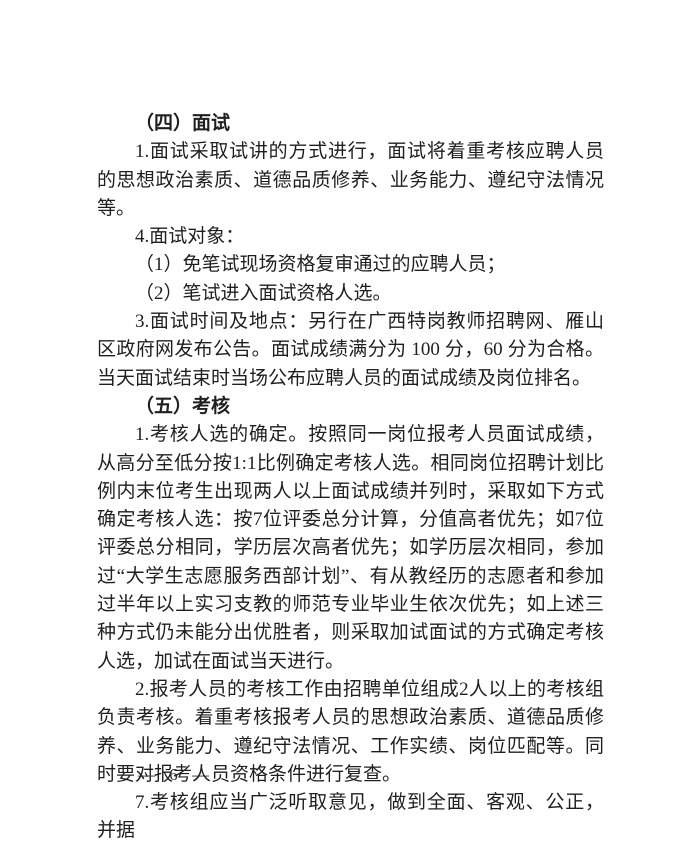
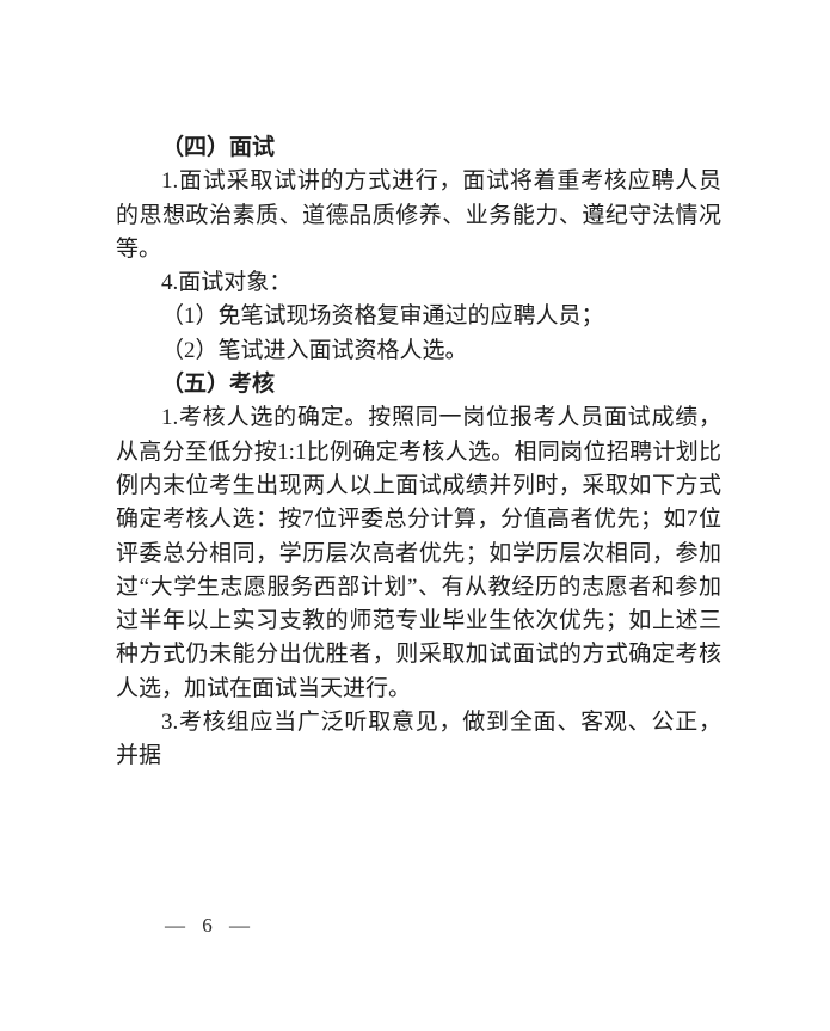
  （四）面试
  1.面试采取试讲的方式进行，面试将着重考核应聘人员的思想政治素质、道德品质修养、业务能力、遵纪守法情况等。
  4.面试对象：
  （1）免笔试现场资格复审通过的应聘人员；
  （2）笔试进入面试资格人选。
- 3.面试时间及地点：另行在广西特岗教师招聘网、雁山区政府网发布公告。面试成绩满分为 100 分，60 分为合格。当天面试结束时当场公布应聘人员的面试成绩及岗位排名。
  （五）考核
  1.考核人选的确定。按照同一岗位报考人员面试成绩，从高分至低分按1:1比例确定考核人选。相同岗位招聘计划比例内末位考生出现两人以上面试成绩并列时，采取如下方式确定考核人选：按7位评委总分计算，分值高者优先；如7位评委总分相同，学历层次高者优先；如学历层次相同，参加过“大学生志愿服务西部计划”、有从教经历的志愿者和参加过半年以上实习支教的师范专业毕业生依次优先；如上述三种方式仍未能分出优胜者，则采取加试面试的方式确定考核人选，加试在面试当天进行。
- 2.报考人员的考核工作由招聘单位组成2人以上的考核组负责考核。着重考核报考人员的思想政治素质、道德品质修养、业务能力、遵纪守法情况、工作实绩、岗位匹配等。同时要对报考人员资格条件进行复查。
- 7.考核组应当广泛听取意见，做到全面、客观、公正，并据
+ 3.考核组应当广泛听取意见，做到全面、客观、公正，并据
  — 6 —
